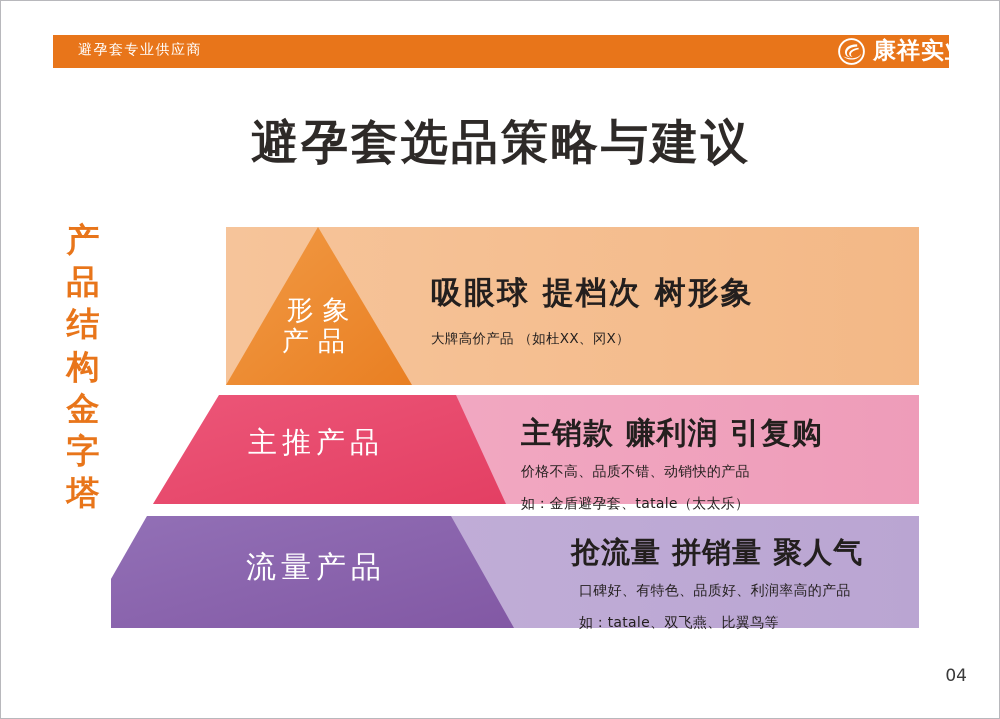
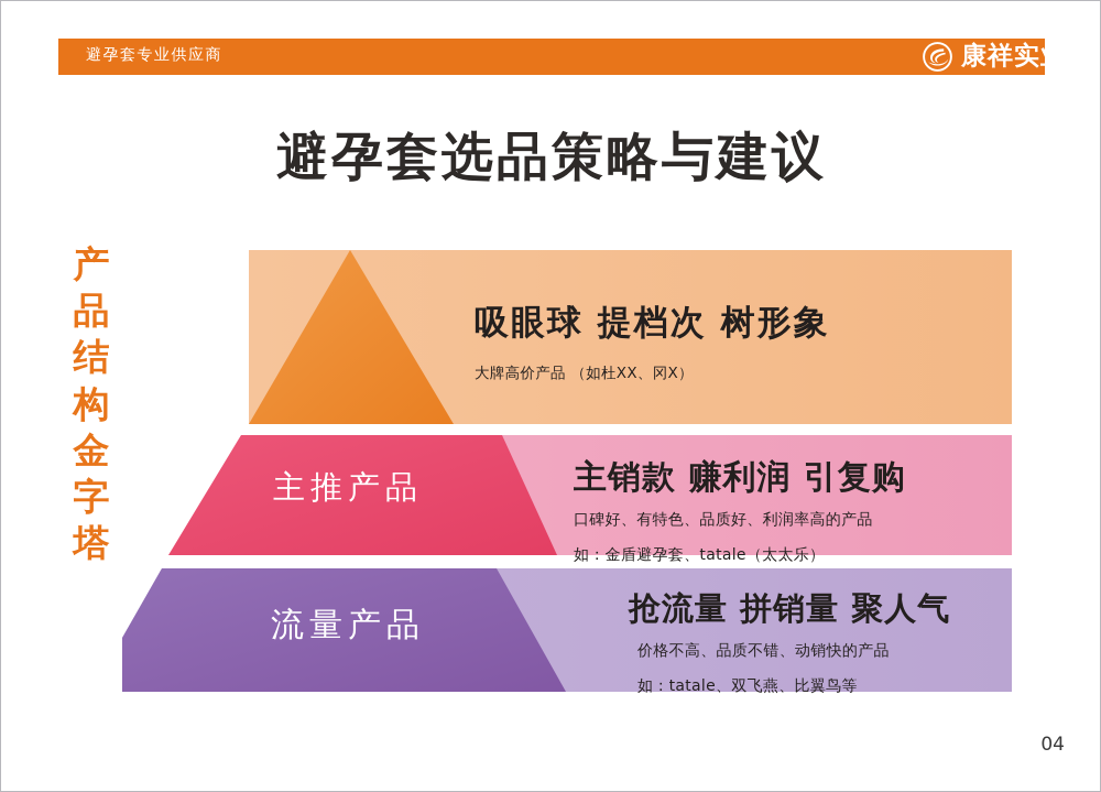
  避孕套专业供应商
  康祥实业
  避孕套选品策略与建议
  产品结构金字塔
- 形象产品
  主推产品
  流量产品
  吸眼球 提档次 树形象
  大牌高价产品 （如杜XX、冈X）
  主销款 赚利润 引复购
- 价格不高、品质不错、动销快的产品
+ 口碑好、有特色、品质好、利润率高的产品
  如：金盾避孕套、tatale（太太乐）
  抢流量 拼销量 聚人气
- 口碑好、有特色、品质好、利润率高的产品
+ 价格不高、品质不错、动销快的产品
  如：tatale、双飞燕、比翼鸟等
  04
